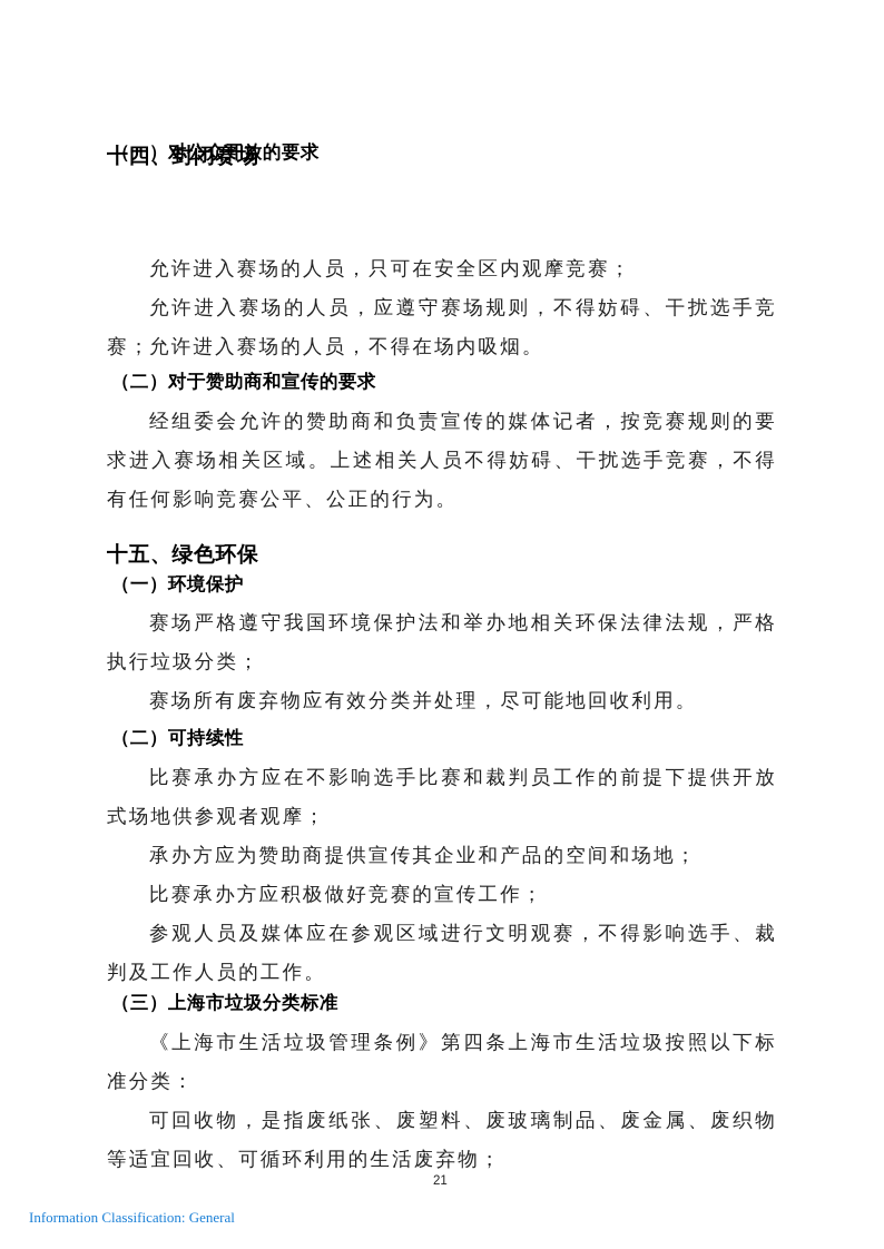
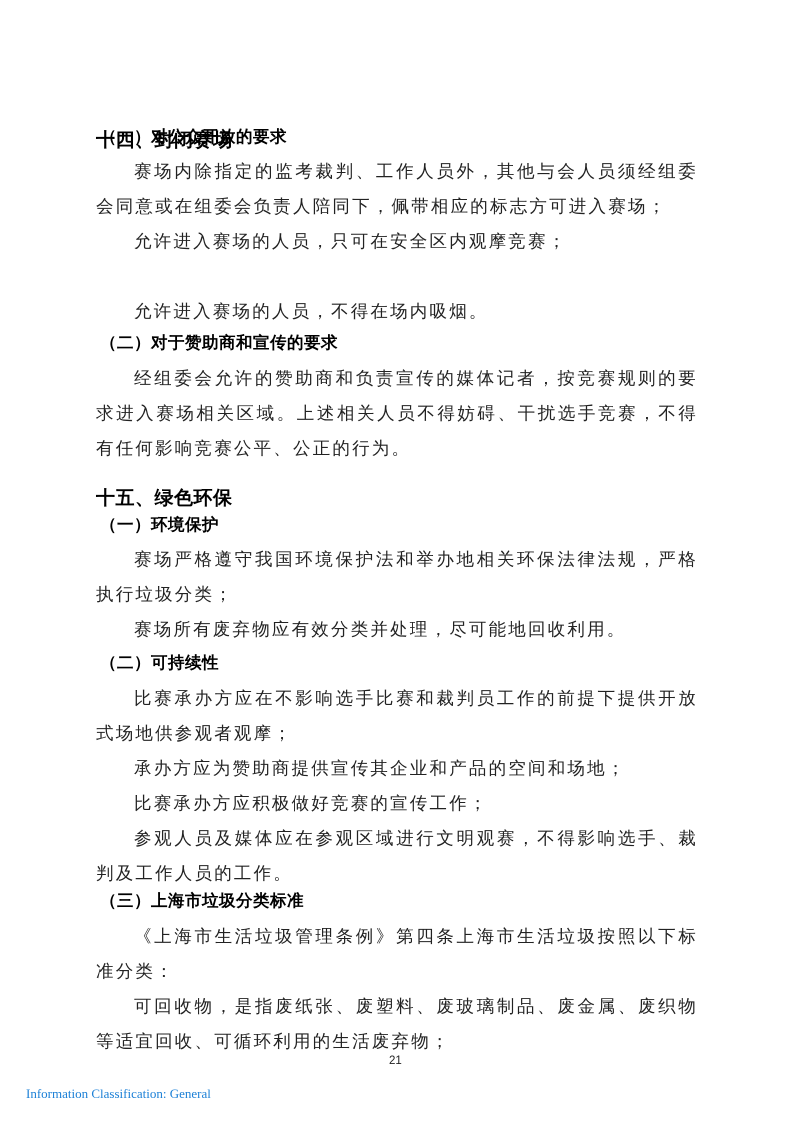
  十四、封闭赛场
  （一）对公众开放的要求
+ 赛场内除指定的监考裁判、工作人员外，其他与会人员须经组委会同意或在组委会负责人陪同下，佩带相应的标志方可进入赛场；
  允许进入赛场的人员，只可在安全区内观摩竞赛；
- 允许进入赛场的人员，应遵守赛场规则，不得妨碍、干扰选手竞赛；
  允许进入赛场的人员，不得在场内吸烟。
  （二）对于赞助商和宣传的要求
  经组委会允许的赞助商和负责宣传的媒体记者，按竞赛规则的要求进入赛场相关区域。上述相关人员不得妨碍、干扰选手竞赛，不得有任何影响竞赛公平、公正的行为。
  十五、绿色环保
  （一）环境保护
  赛场严格遵守我国环境保护法和举办地相关环保法律法规，严格执行垃圾分类；
  赛场所有废弃物应有效分类并处理，尽可能地回收利用。
  （二）可持续性
  比赛承办方应在不影响选手比赛和裁判员工作的前提下提供开放式场地供参观者观摩；
  承办方应为赞助商提供宣传其企业和产品的空间和场地；
  比赛承办方应积极做好竞赛的宣传工作；
  参观人员及媒体应在参观区域进行文明观赛，不得影响选手、裁判及工作人员的工作。
  （三）上海市垃圾分类标准
  《上海市生活垃圾管理条例》第四条上海市生活垃圾按照以下标准分类：
  可回收物，是指废纸张、废塑料、废玻璃制品、废金属、废织物等适宜回收、可循环利用的生活废弃物；
  21
  Information Classification: General
